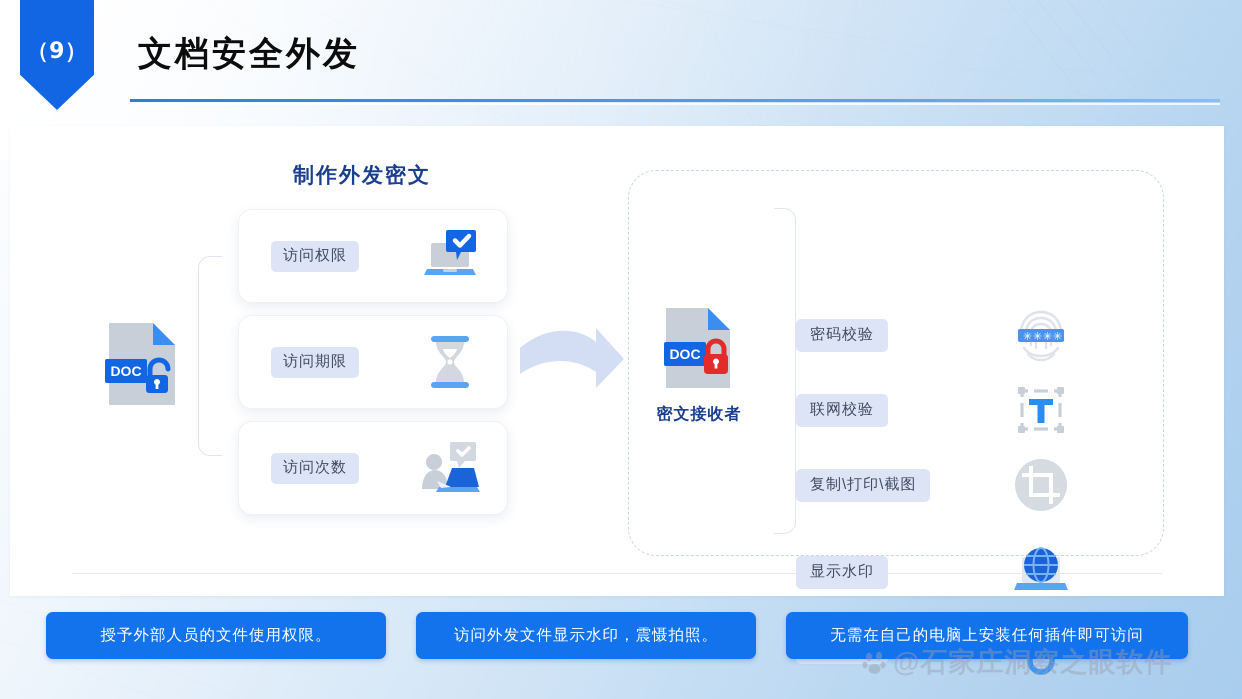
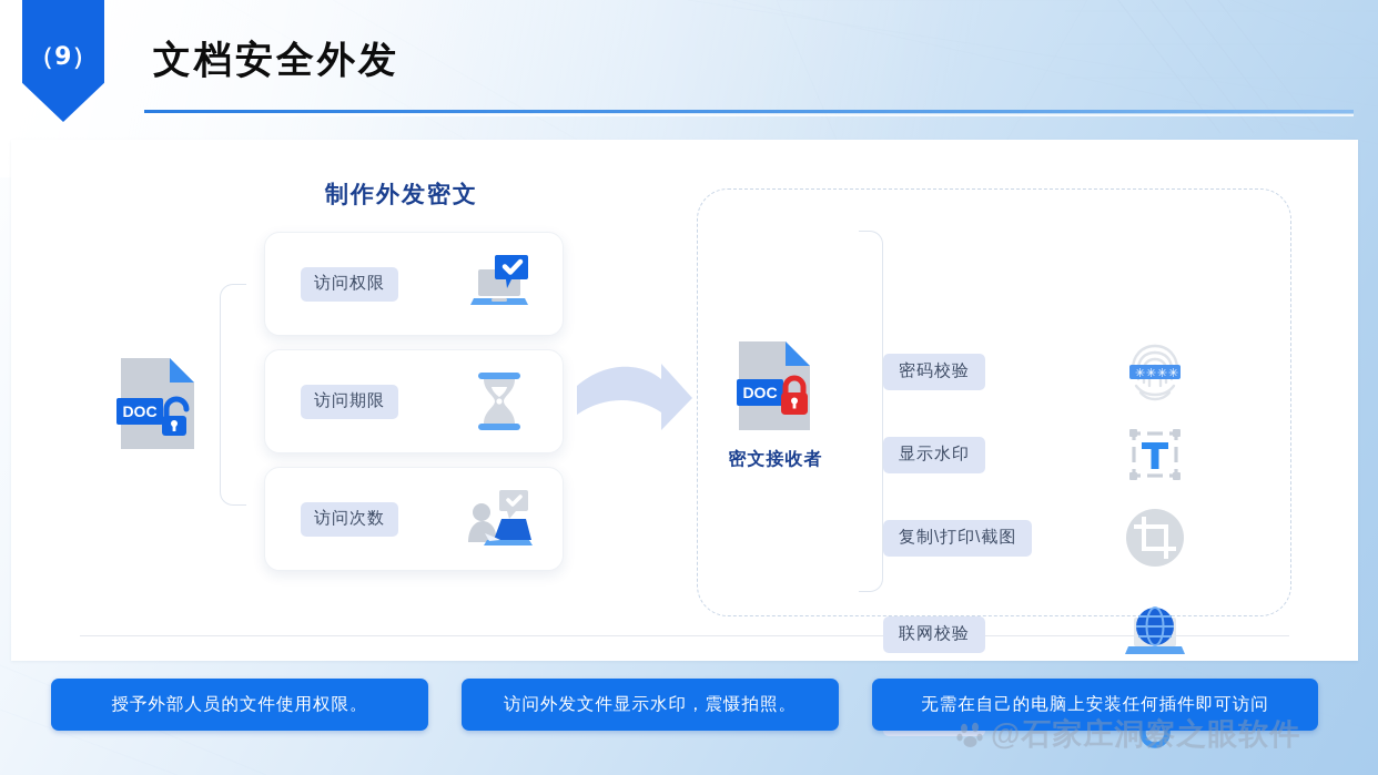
  （9）
  文档安全外发
  制作外发密文
  DOC
  访问权限
  访问期限
  访问次数
  DOC
  密文接收者
  密码校验
  ✳
  ✳
  ✳
  ✳
- 联网校验
+ 显示水印
  复制\打印\截图
- 显示水印
+ 联网校验
  授予外部人员的文件使用权限。
  访问外发文件显示水印，震慑拍照。
  无需在自己的电脑上安装任何插件即可访问
  @石家庄洞察之眼软件
